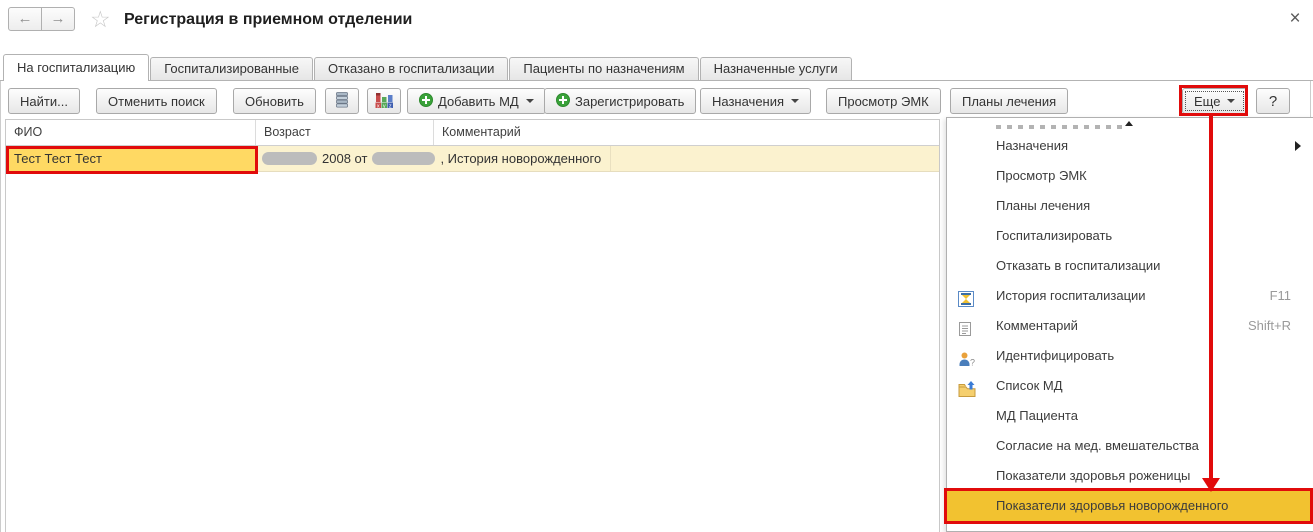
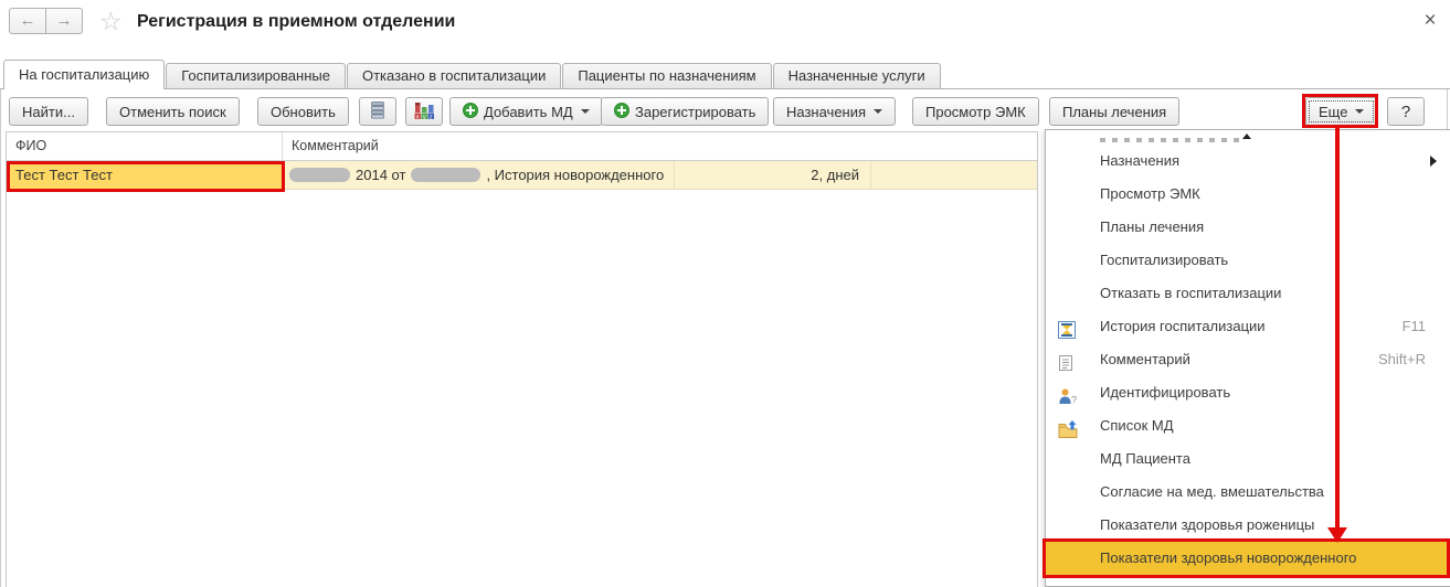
  ←
  →
  ☆
  Регистрация в приемном отделении
  ×
  На госпитализацию
  Госпитализированные
  Отказано в госпитализации
  Пациенты по назначениям
  Назначенные услуги
  Найти...
  Отменить поиск
  Обновить
  Добавить МД
  Зарегистрировать
  Назначения
  Просмотр ЭМК
  Планы лечения
  Еще
  ?
  ФИО
- Возраст
  Комментарий
  Тест Тест Тест
- 2008 от
+ 2014 от
  , История новорожденного
+ 2, дней
  Назначения
  Просмотр ЭМК
  Планы лечения
  Госпитализировать
  Отказать в госпитализации
  История госпитализации
  F11
  Комментарий
  Shift+R
  ?
  Идентифицировать
  Список МД
  МД Пациента
  Согласие на мед. вмешательства
  Показатели здоровья роженицы
  Показатели здоровья новорожденного
